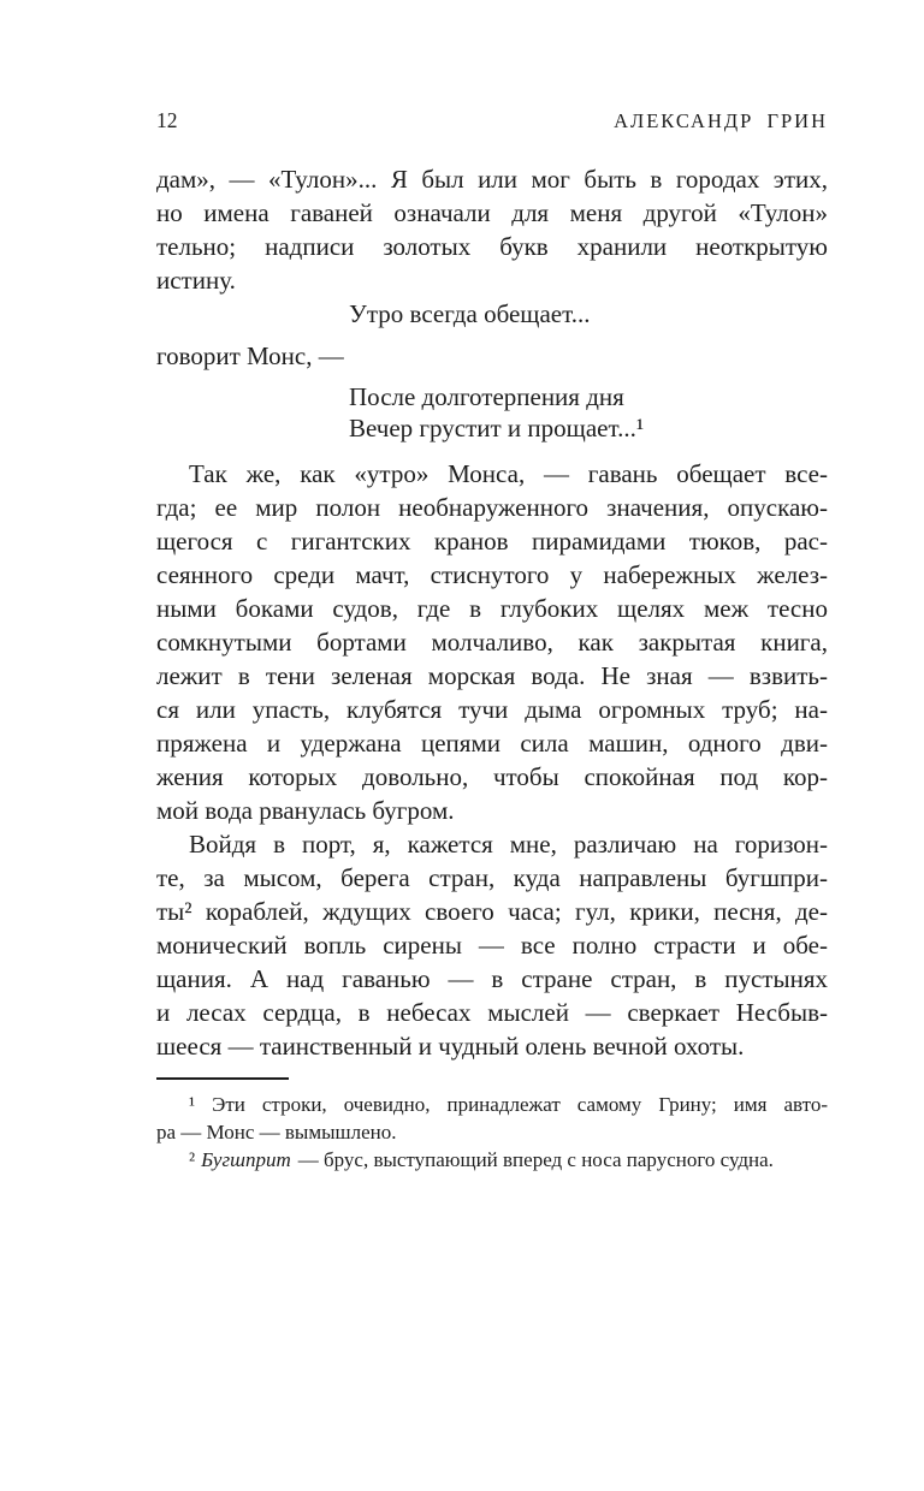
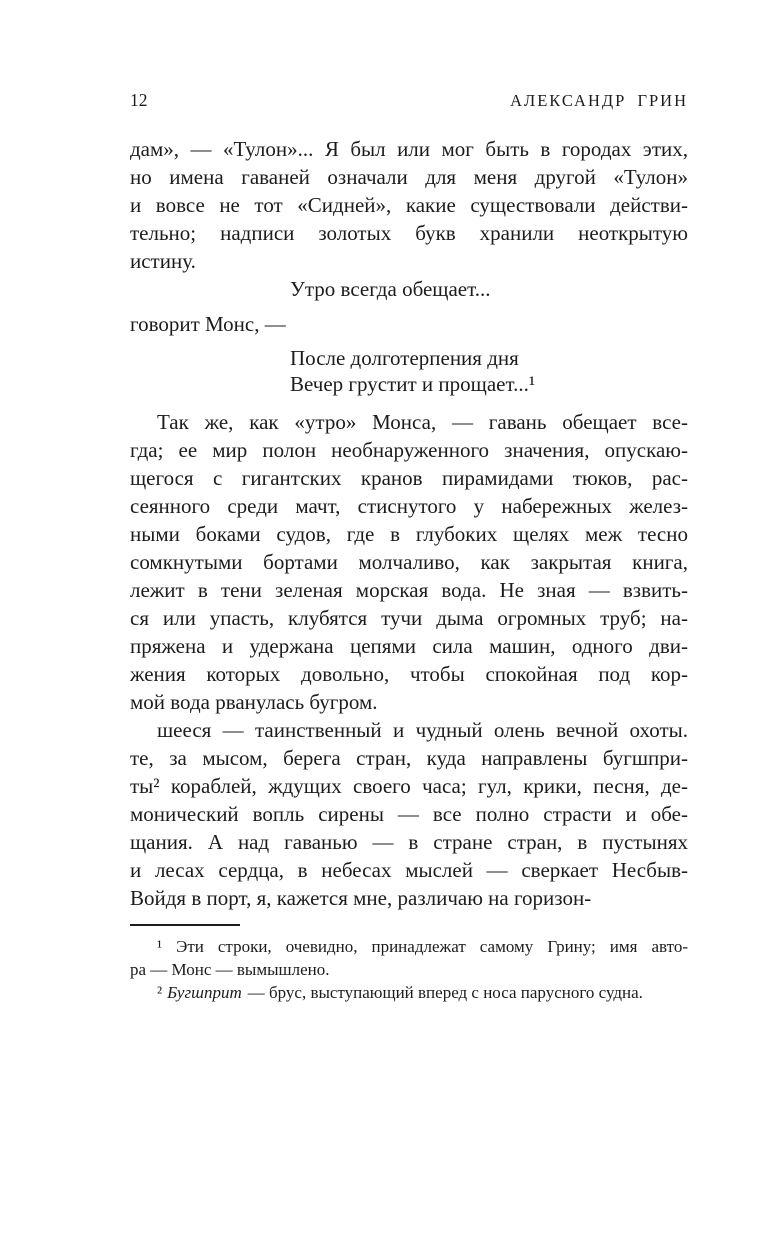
  12
  АЛЕКСАНДР ГРИН
  дам», — «Тулон»... Я был или мог быть в городах этих,
  но имена гаваней означали для меня другой «Тулон»
+ и вовсе не тот «Сидней», какие существовали действи-
  тельно; надписи золотых букв хранили неоткрытую
  истину.
  Утро всегда обещает...
  говорит Монс, —
  После долготерпения дня
  Вечер грустит и прощает...¹
  Так же, как «утро» Монса, — гавань обещает все-
  гда; ее мир полон необнаруженного значения, опускаю-
  щегося с гигантских кранов пирамидами тюков, рас-
  сеянного среди мачт, стиснутого у набережных желез-
  ными боками судов, где в глубоких щелях меж тесно
  сомкнутыми бортами молчаливо, как закрытая книга,
  лежит в тени зеленая морская вода. Не зная — взвить-
  ся или упасть, клубятся тучи дыма огромных труб; на-
  пряжена и удержана цепями сила машин, одного дви-
  жения которых довольно, чтобы спокойная под кор-
  мой вода рванулась бугром.
- Войдя в порт, я, кажется мне, различаю на горизон-
+ шееся — таинственный и чудный олень вечной охоты.
  те, за мысом, берега стран, куда направлены бугшпри-
  ты² кораблей, ждущих своего часа; гул, крики, песня, де-
  монический вопль сирены — все полно страсти и обе-
  щания. А над гаванью — в стране стран, в пустынях
  и лесах сердца, в небесах мыслей — сверкает Несбыв-
- шееся — таинственный и чудный олень вечной охоты.
+ Войдя в порт, я, кажется мне, различаю на горизон-
  ¹ Эти строки, очевидно, принадлежат самому Грину; имя авто-
  ра — Монс — вымышлено.
  ² Бугшприт — брус, выступающий вперед с носа парусного судна.
